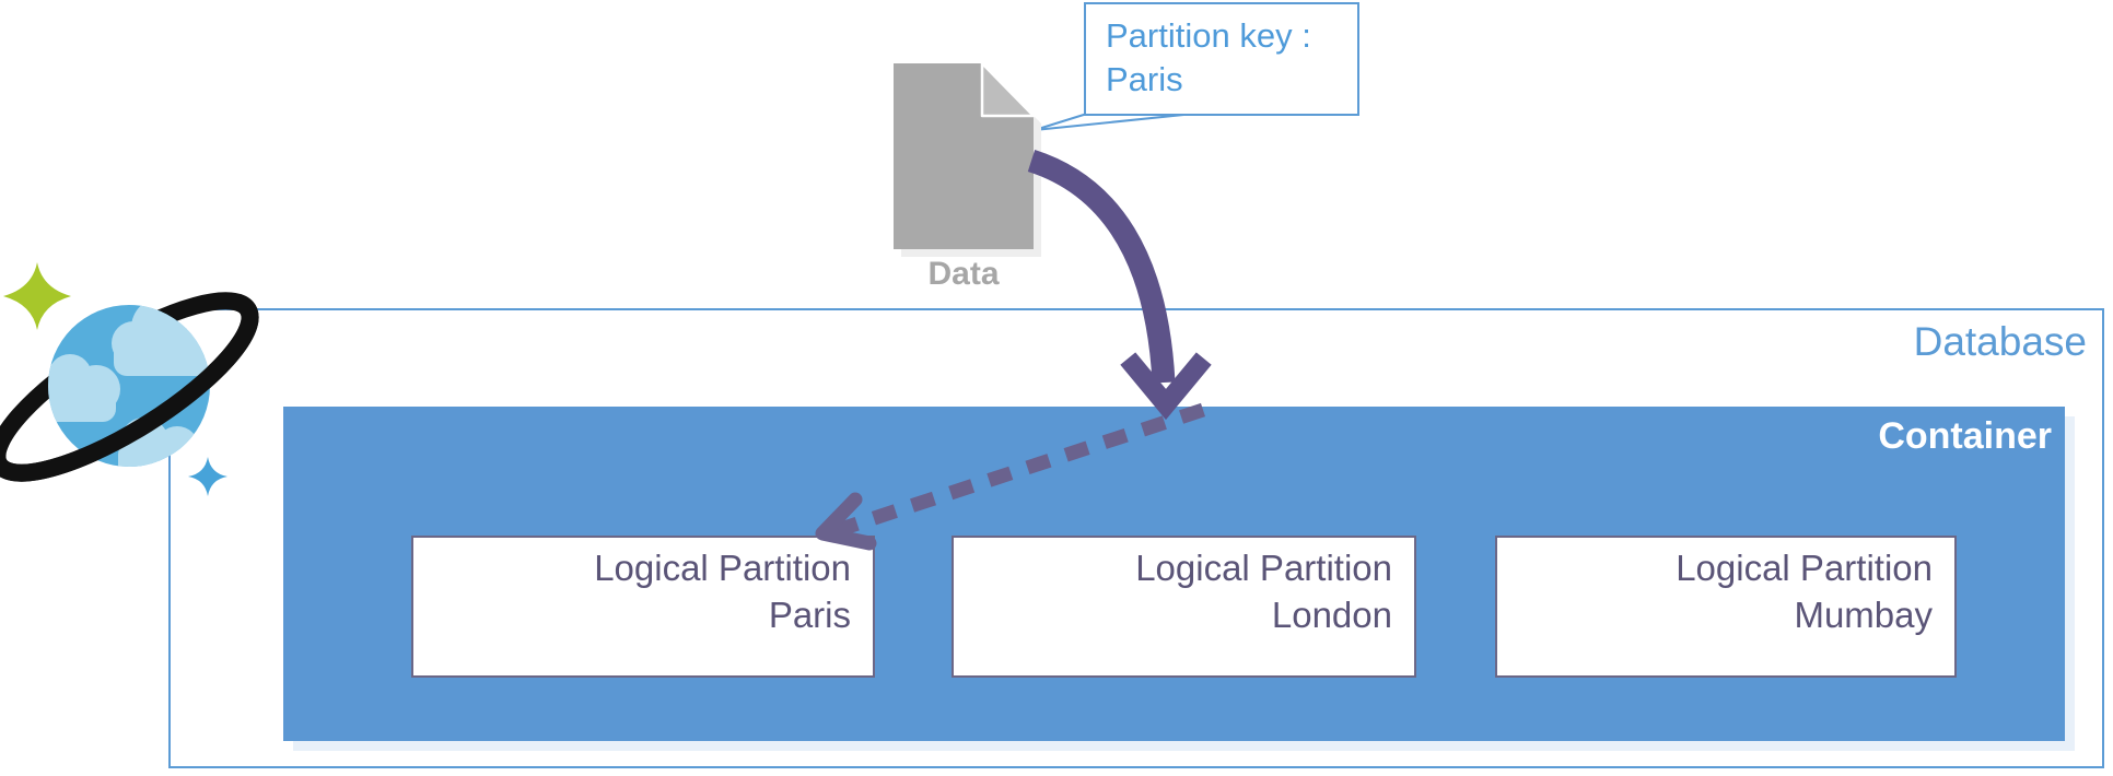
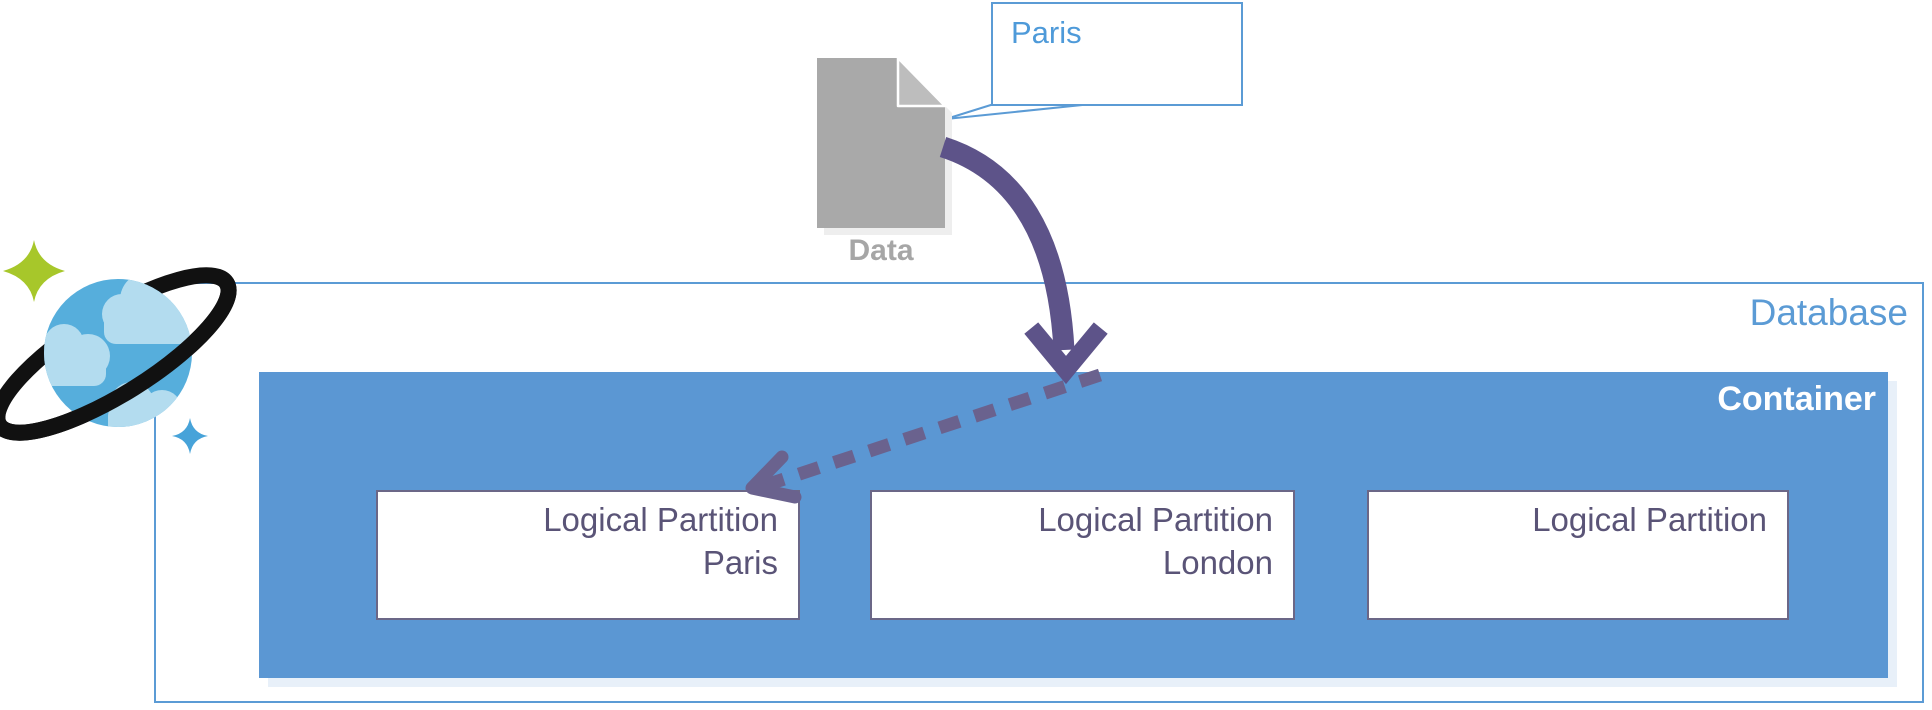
  Database
  Container
  Logical Partition
  Paris
  Logical Partition
  London
  Logical Partition
- Mumbay
- Partition key :
  Paris
  Data
